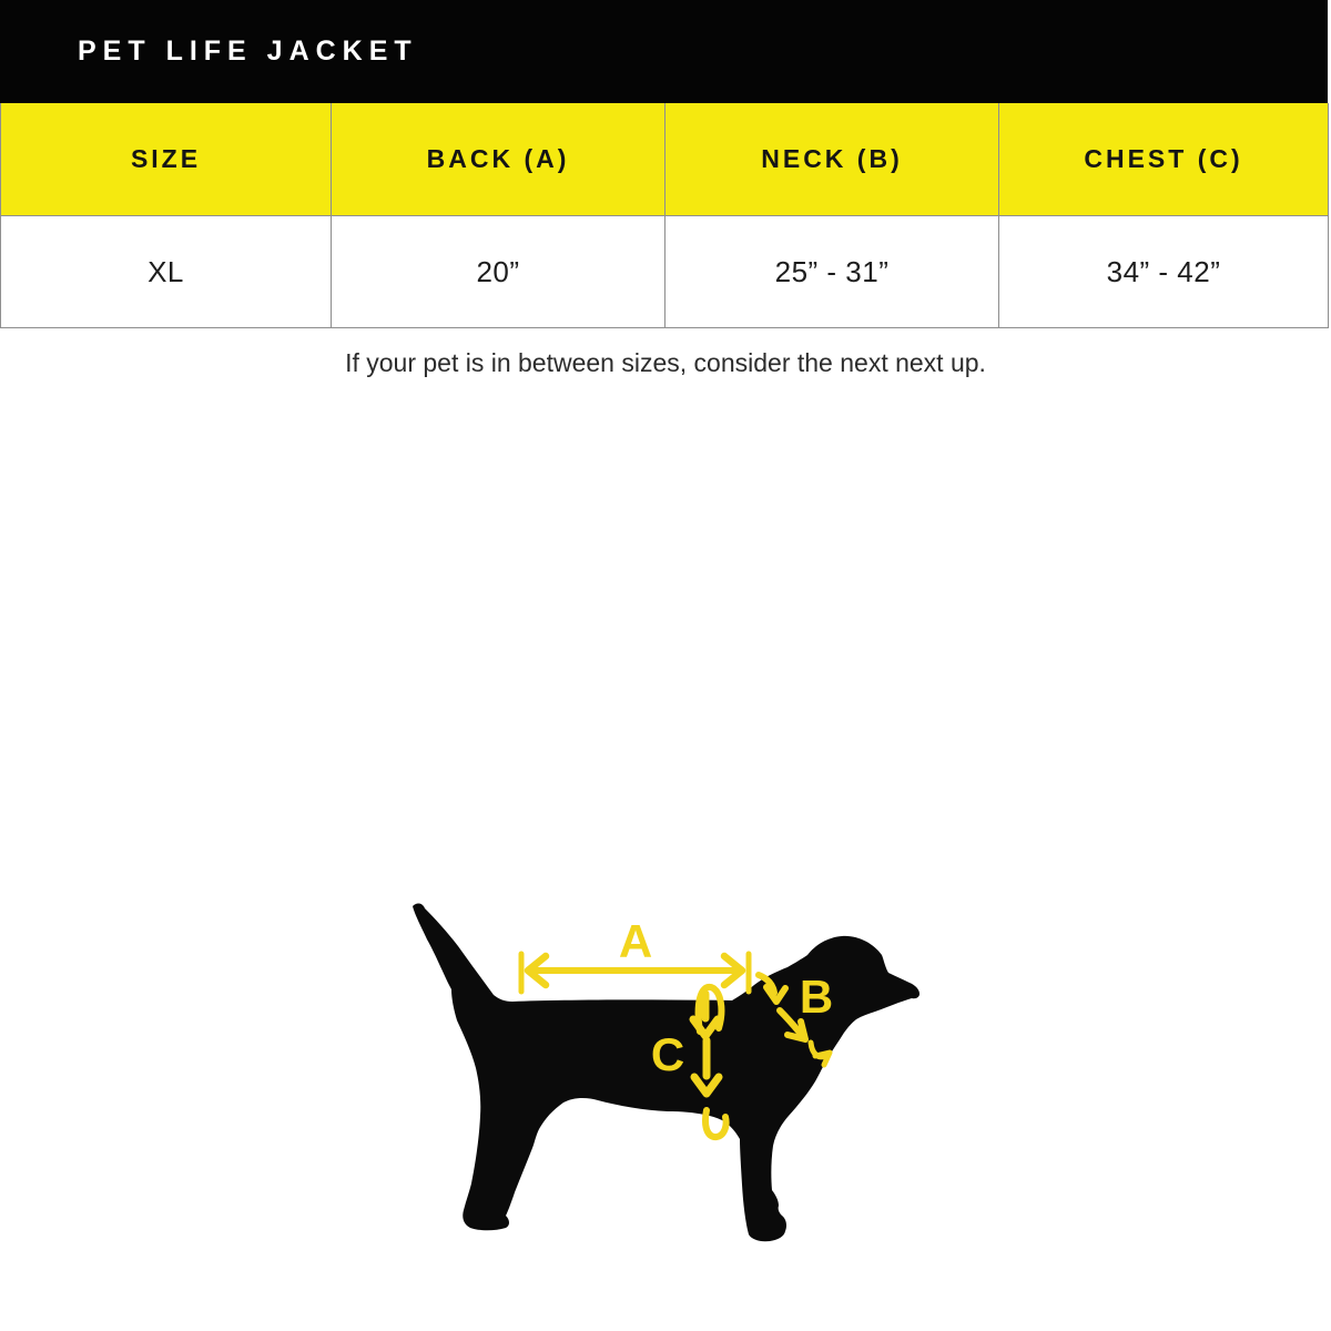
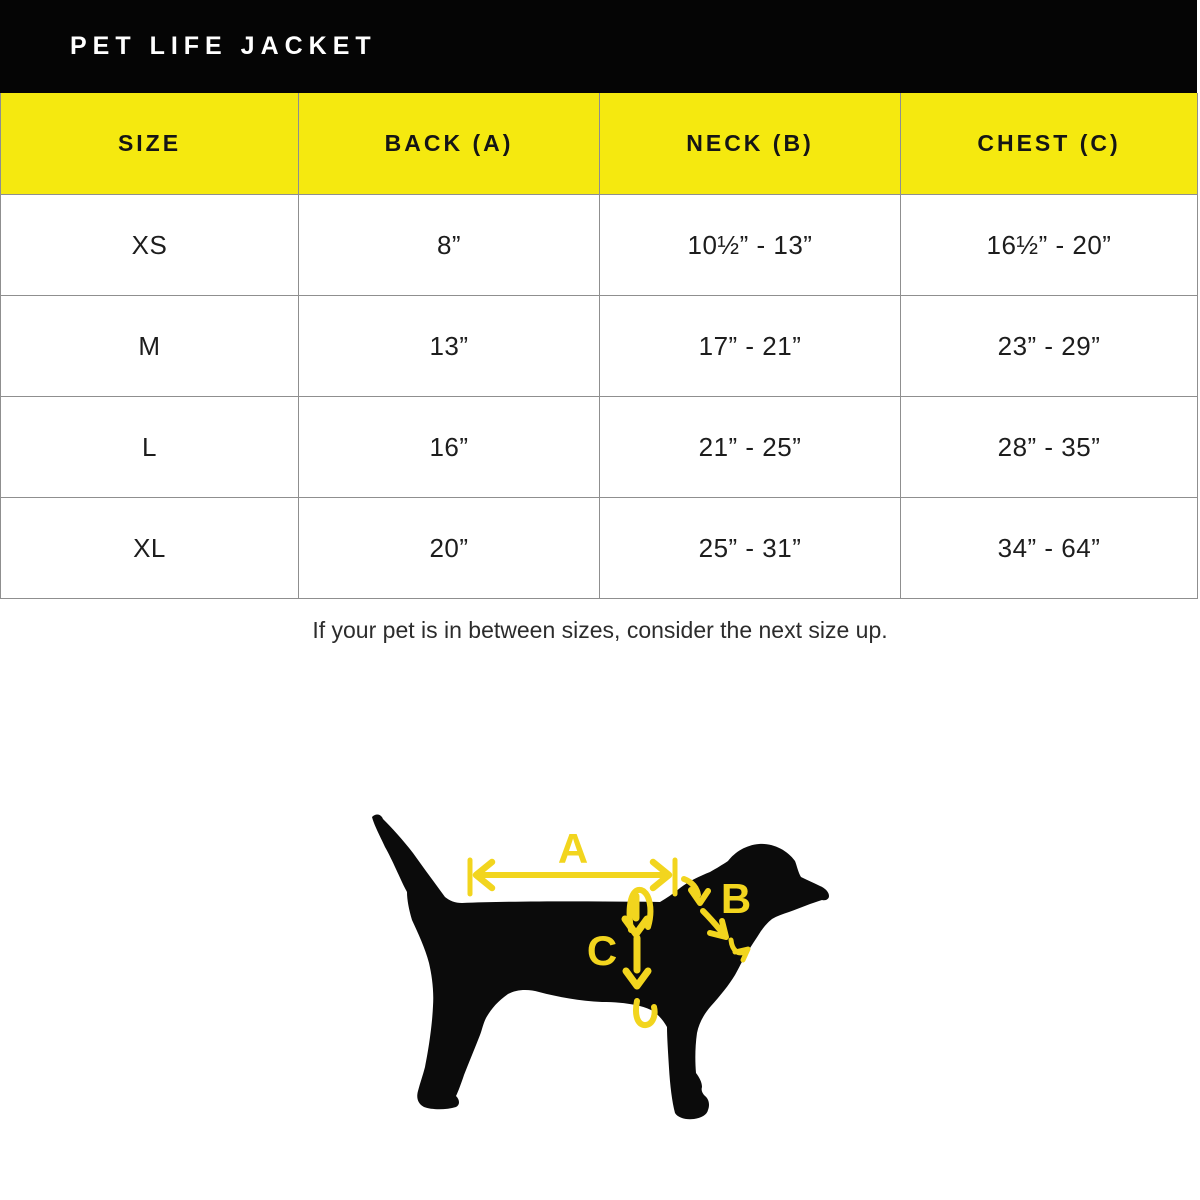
  PET LIFE JACKET
  SIZE	BACK (A)	NECK (B)	CHEST (C)
+ XS	8”	10½” - 13”	16½” - 20”
+ M	13”	17” - 21”	23” - 29”
+ L	16”	21” - 25”	28” - 35”
- XL	20”	25” - 31”	34” - 42”
+ XL	20”	25” - 31”	34” - 64”
- If your pet is in between sizes, consider the next next up.
+ If your pet is in between sizes, consider the next size up.
  A
  B
  C
